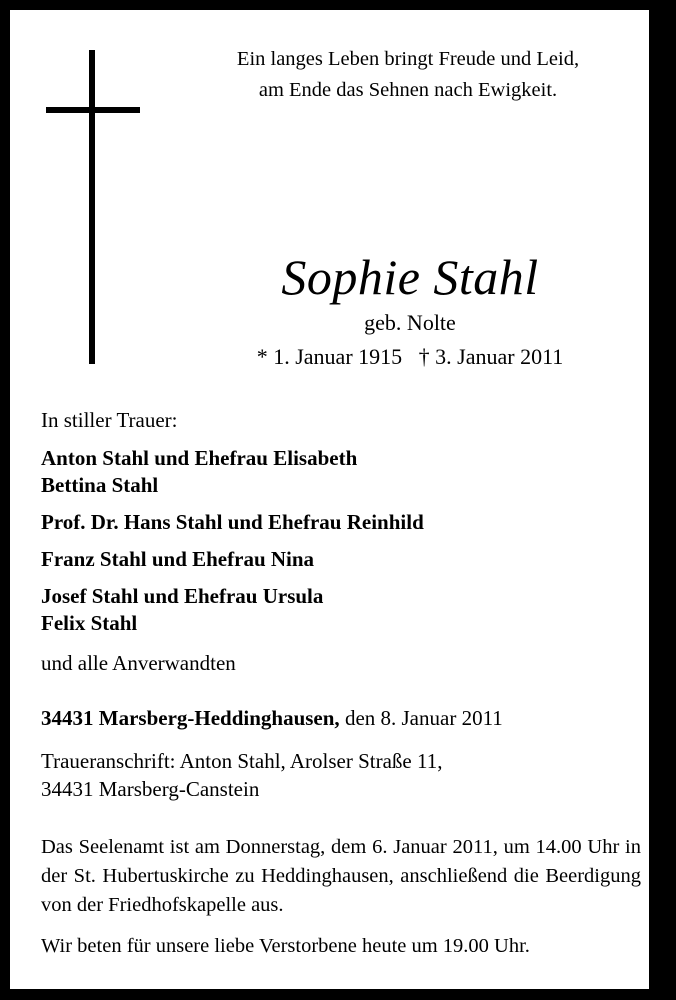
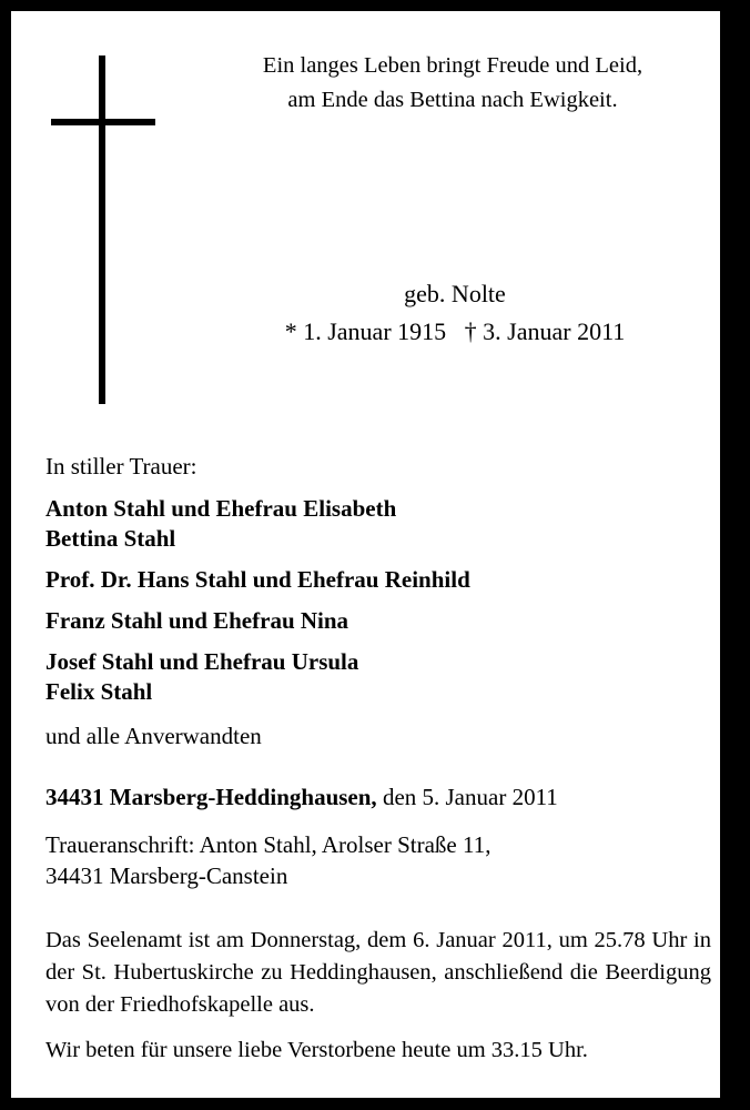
  Ein langes Leben bringt Freude und Leid,
- am Ende das Sehnen nach Ewigkeit.
+ am Ende das Bettina nach Ewigkeit.
- Sophie Stahl
  geb. Nolte
  * 1. Januar 1915 † 3. Januar 2011
  In stiller Trauer:
  Anton Stahl und Ehefrau Elisabeth
  Bettina Stahl
  Prof. Dr. Hans Stahl und Ehefrau Reinhild
  Franz Stahl und Ehefrau Nina
  Josef Stahl und Ehefrau Ursula
  Felix Stahl
  und alle Anverwandten
- 34431 Marsberg-Heddinghausen, den 8. Januar 2011
+ 34431 Marsberg-Heddinghausen, den 5. Januar 2011
  Traueranschrift: Anton Stahl, Arolser Straße 11,
  34431 Marsberg-Canstein
- Das Seelenamt ist am Donnerstag, dem 6. Januar 2011, um 14.00 Uhr in der St. Hubertuskirche zu Heddinghausen, anschließend die Beerdigung von der Friedhofskapelle aus.
+ Das Seelenamt ist am Donnerstag, dem 6. Januar 2011, um 25.78 Uhr in der St. Hubertuskirche zu Heddinghausen, anschließend die Beerdigung von der Friedhofskapelle aus.
- Wir beten für unsere liebe Verstorbene heute um 19.00 Uhr.
+ Wir beten für unsere liebe Verstorbene heute um 33.15 Uhr.
